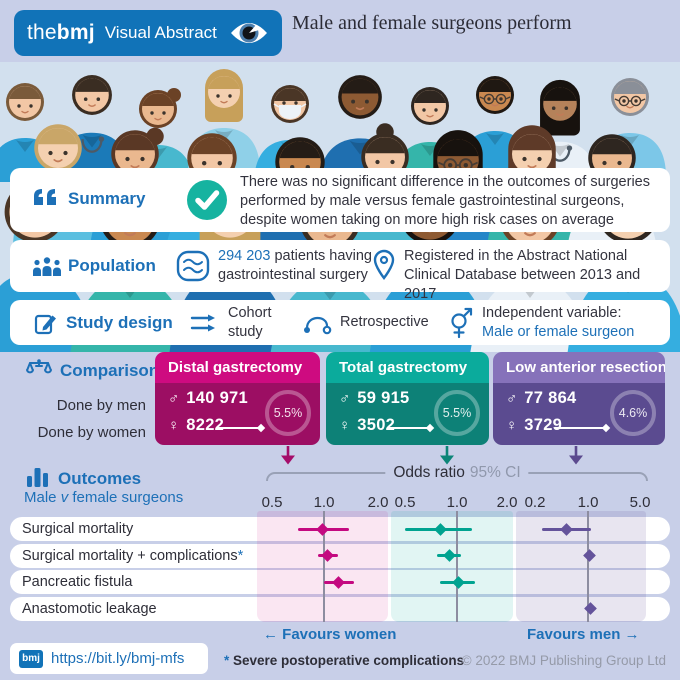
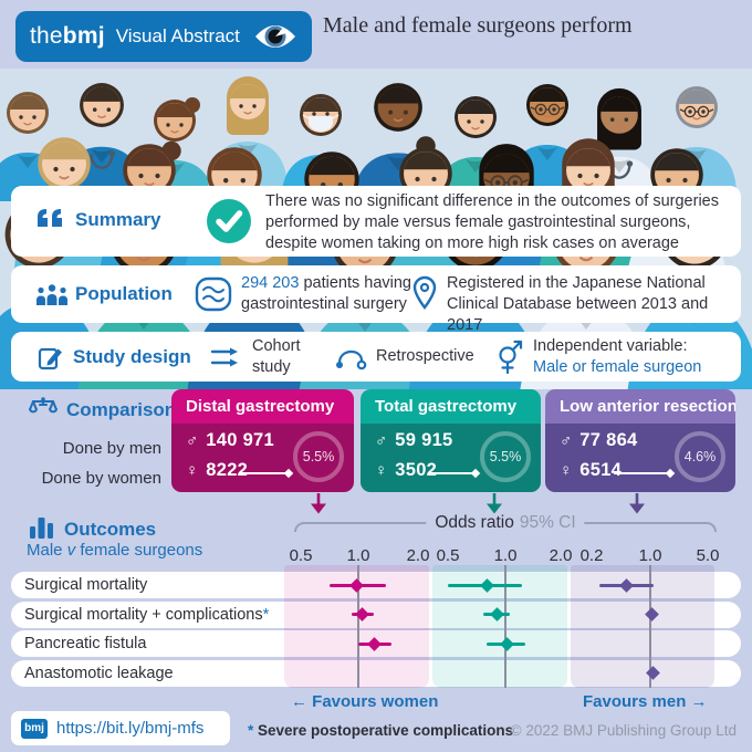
  thebmj
  Visual Abstract
  Male and female surgeons perform
  Summary
  There was no significant difference in the outcomes of surgeries performed by male versus female gastrointestinal surgeons, despite women taking on more high risk cases on average
  Population
  294 203 patients having
  gastrointestinal surgery
- Registered in the Abstract National
+ Registered in the Japanese National
  Clinical Database between 2013 and 2017
  Study design
  Cohort
  study
  Retrospective
  Independent variable:
  Male or female surgeon
  Comparison
  Done by men
  Done by women
  Distal gastrectomy
  ♂
  140 971
  ♀
  8222
  5.5%
  Total gastrectomy
  ♂
  59 915
  ♀
  3502
  5.5%
  Low anterior resection
  ♂
  77 864
  ♀
- 3729
+ 6514
  4.6%
  Outcomes
  Male v female surgeons
  Odds ratio 95% CI
  Surgical mortality
  Surgical mortality + complications*
  Pancreatic fistula
  Anastomotic leakage
  0.5
  1.0
  2.0
  0.5
  1.0
  2.0
  0.2
  1.0
  5.0
  ← Favours women
  Favours men →
  bmj
  https://bit.ly/bmj-mfs
  * Severe postoperative complications
  © 2022 BMJ Publishing Group Ltd
